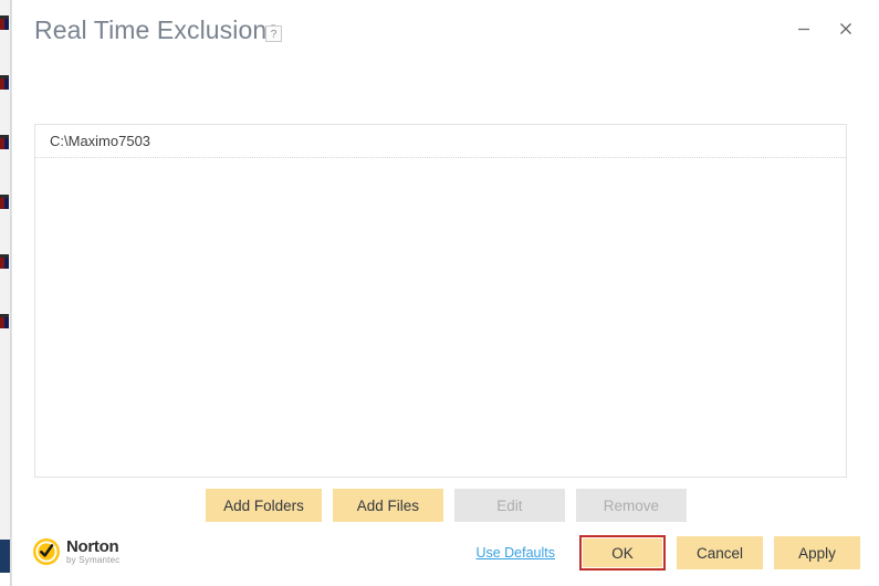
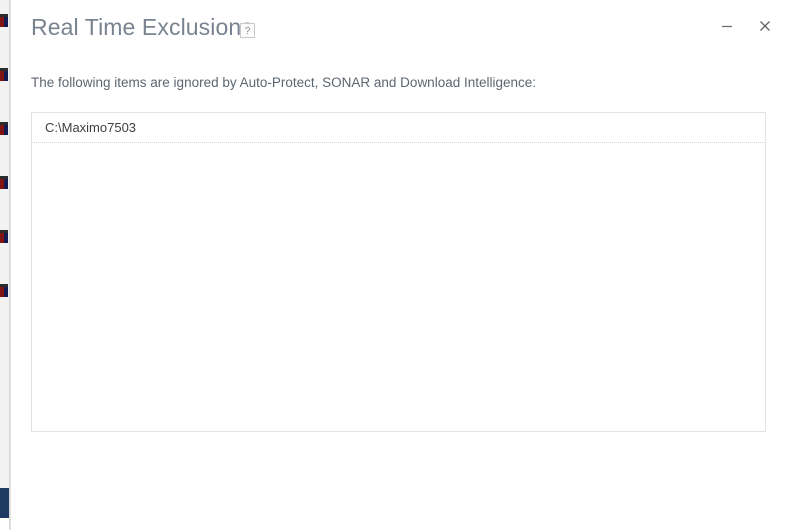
  Real Time Exclusion
  ?
+ The following items are ignored by Auto-Protect, SONAR and Download Intelligence:
  C:\Maximo7503
- Add Folders
- Add Files
- Edit
- Remove
- Norton
- by Symantec
- Use Defaults
- OK
- Cancel
- Apply
